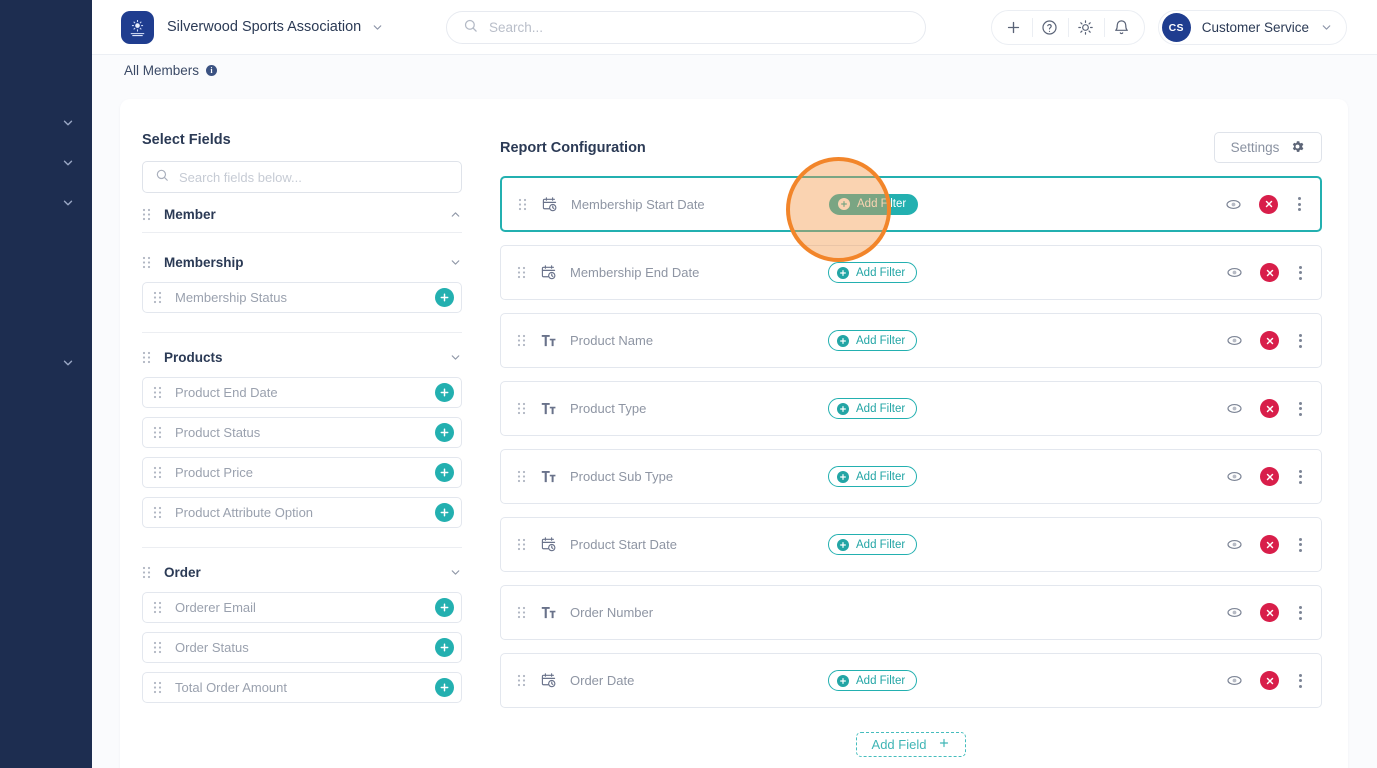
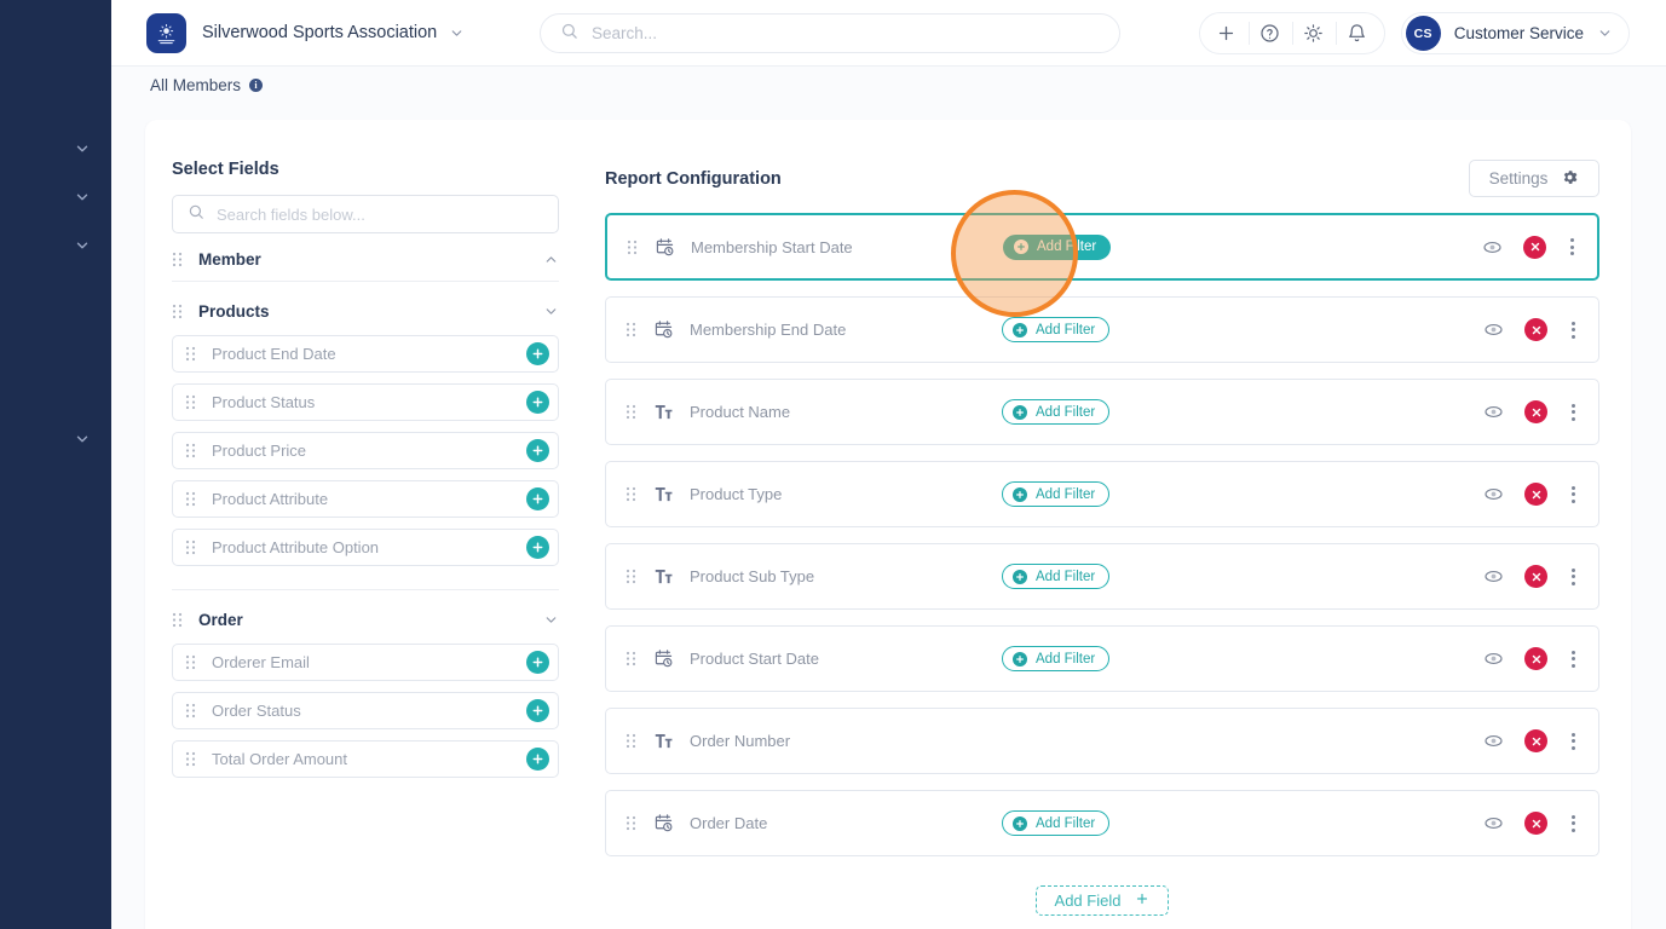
  Silverwood Sports Association
  Search...
  CS
  Customer Service
  All Members
  i
  Select Fields
  Search fields below...
  Member
- Membership
- Membership Status
  Products
  Product End Date
  Product Status
  Product Price
+ Product Attribute
  Product Attribute Option
  Order
  Orderer Email
  Order Status
  Total Order Amount
  Report Configuration
  Settings
  Membership Start Date
  Add Filter
  Membership End Date
  Add Filter
  Product Name
  Add Filter
  Product Type
  Add Filter
  Product Sub Type
  Add Filter
  Product Start Date
  Add Filter
  Order Number
  Order Date
  Add Filter
  Add Field
